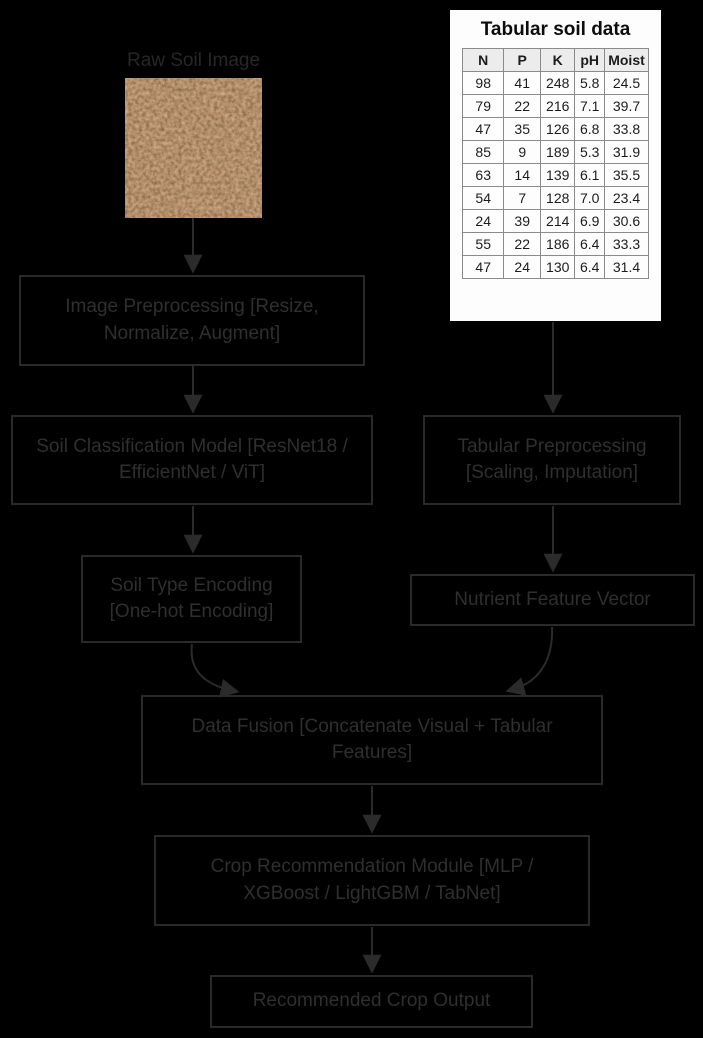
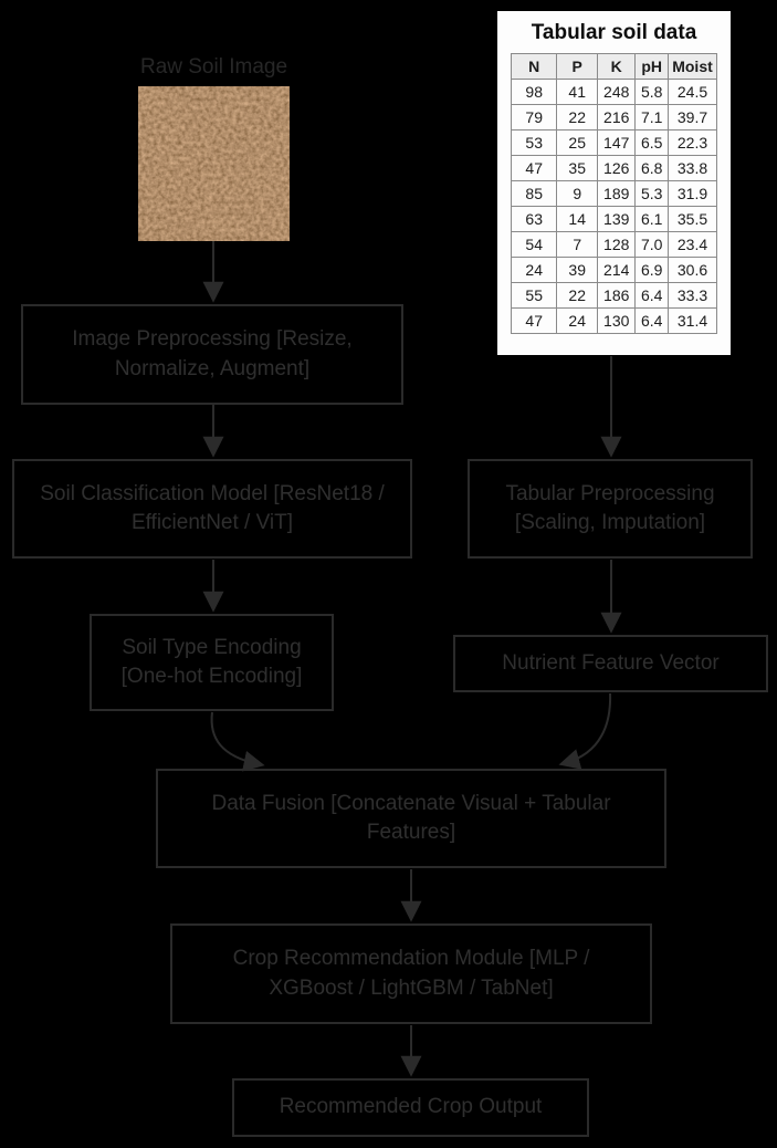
  Raw Soil Image
  Tabular soil data
  N	P	K	pH	Moist
  98	41	248	5.8	24.5
  79	22	216	7.1	39.7
+ 53	25	147	6.5	22.3
  47	35	126	6.8	33.8
  85	9	189	5.3	31.9
  63	14	139	6.1	35.5
  54	7	128	7.0	23.4
  24	39	214	6.9	30.6
  55	22	186	6.4	33.3
  47	24	130	6.4	31.4
  Image Preprocessing [Resize, Normalize, Augment]
  Soil Classification Model [ResNet18 / EfficientNet / ViT]
  Soil Type Encoding [One-hot Encoding]
  Tabular Preprocessing [Scaling, Imputation]
  Nutrient Feature Vector
  Data Fusion [Concatenate Visual + Tabular Features]
  Crop Recommendation Module [MLP / XGBoost / LightGBM / TabNet]
  Recommended Crop Output
